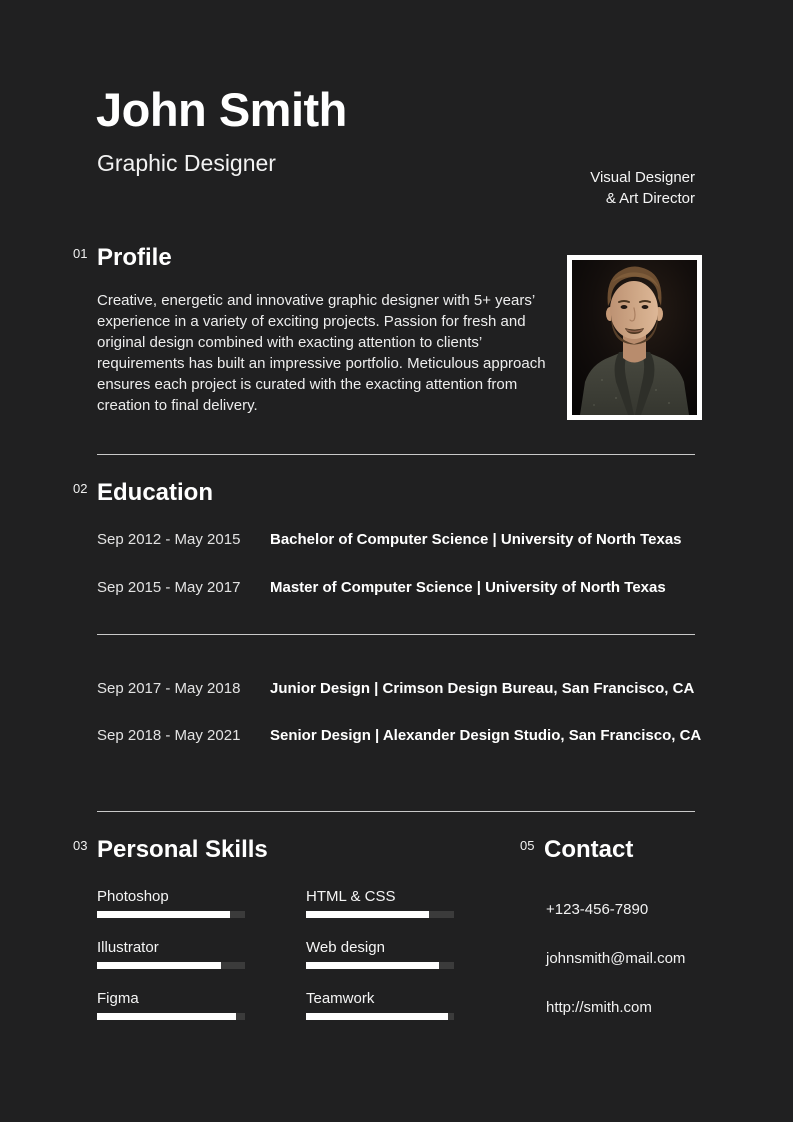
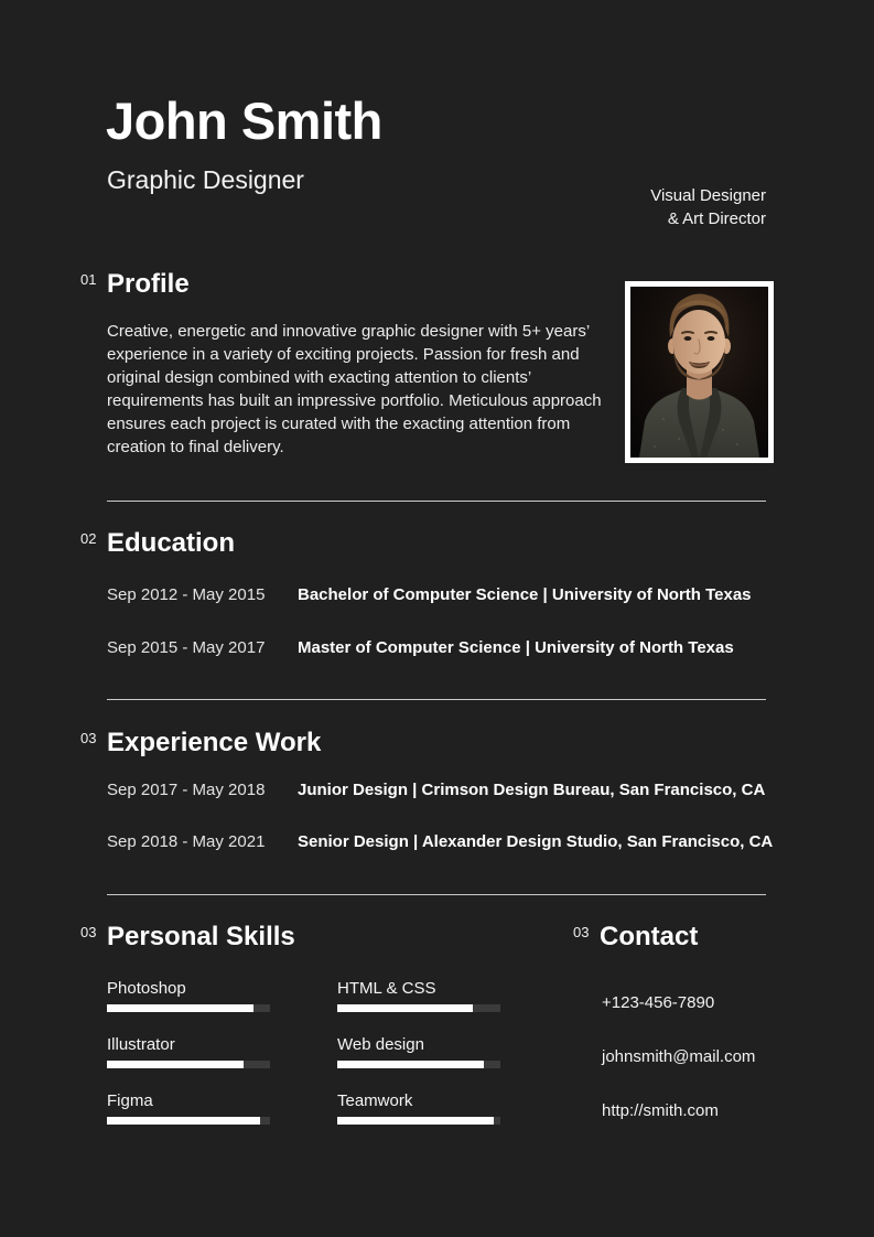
  John Smith
  Graphic Designer
  Visual Designer
  & Art Director
  01 Profile
  Creative, energetic and innovative graphic designer with 5+ years’ experience in a variety of exciting projects. Passion for fresh and original design combined with exacting attention to clients’ requirements has built an impressive portfolio. Meticulous approach ensures each project is curated with the exacting attention from creation to final delivery.
  02 Education
  Sep 2012 - May 2015
  Bachelor of Computer Science | University of North Texas
  Sep 2015 - May 2017
  Master of Computer Science | University of North Texas
+ 03 Experience Work
  Sep 2017 - May 2018
  Junior Design | Crimson Design Bureau, San Francisco, CA
  Sep 2018 - May 2021
  Senior Design | Alexander Design Studio, San Francisco, CA
  03 Personal Skills
  Photoshop
  Illustrator
  Figma
  HTML & CSS
  Web design
  Teamwork
- 05 Contact
+ 03 Contact
  +123-456-7890
  johnsmith@mail.com
  http://smith.com
